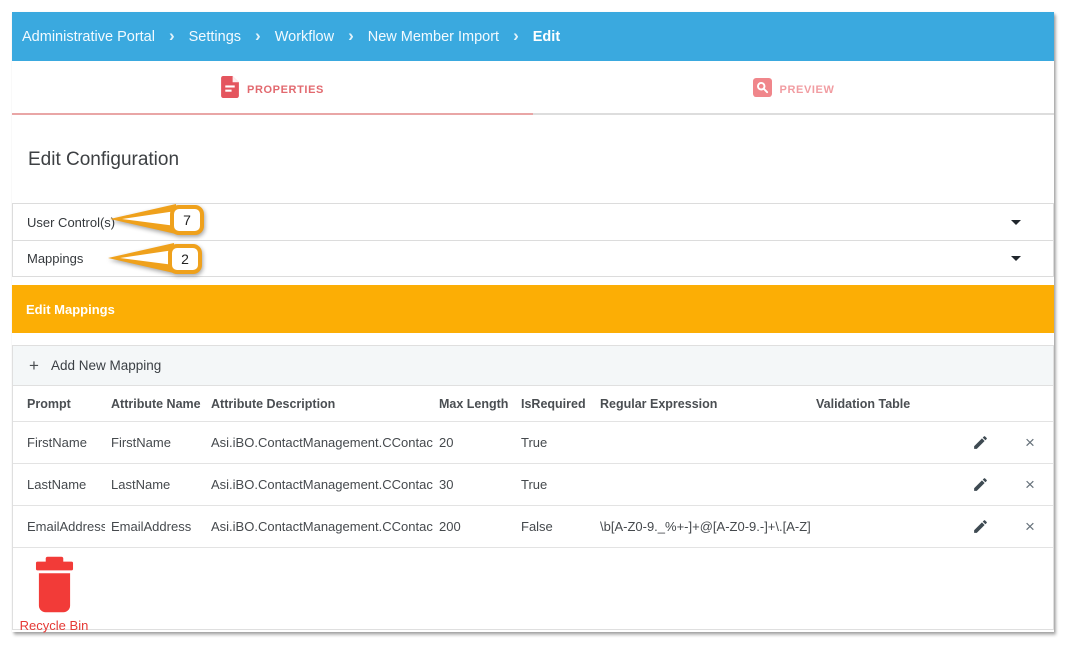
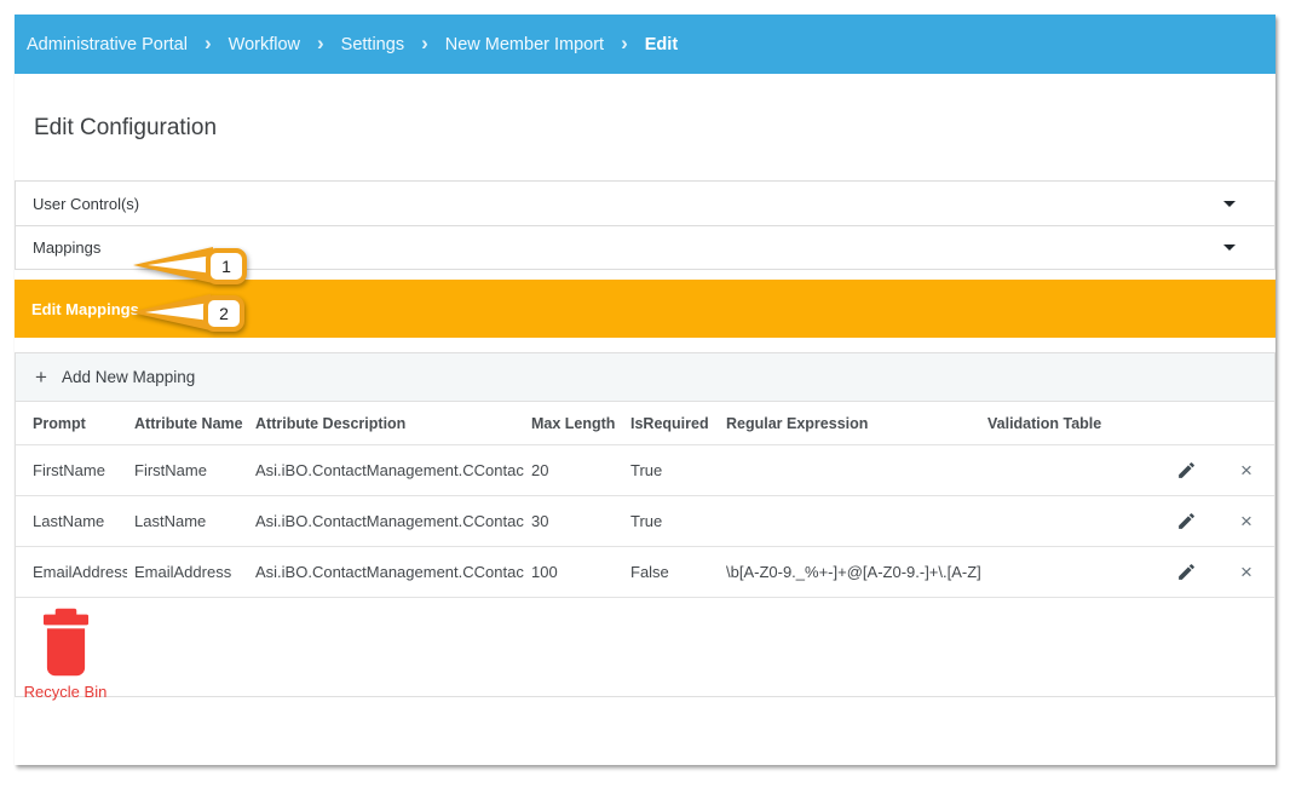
  Administrative Portal
  ›
- Settings
+ Workflow
  ›
- Workflow
+ Settings
  ›
  New Member Import
  ›
  Edit
- PROPERTIES
- PREVIEW
  Edit Configuration
  User Control(s)
  Mappings
- 7
+ 1
  2
  Edit Mappings
  +
  Add New Mapping
  Prompt	Attribute Name	Attribute Description	Max Length	IsRequired	Regular Expression	Validation Table
  FirstName	FirstName	Asi.iBO.ContactManagement.CContac	20	True				×
  LastName	LastName	Asi.iBO.ContactManagement.CContac	30	True				×
- EmailAddress	EmailAddress	Asi.iBO.ContactManagement.CContac	200	False	\b[A-Z0-9._%+-]+@[A-Z0-9.-]+\.[A-Z]			×
+ EmailAddress	EmailAddress	Asi.iBO.ContactManagement.CContac	100	False	\b[A-Z0-9._%+-]+@[A-Z0-9.-]+\.[A-Z]			×
  Recycle Bin
